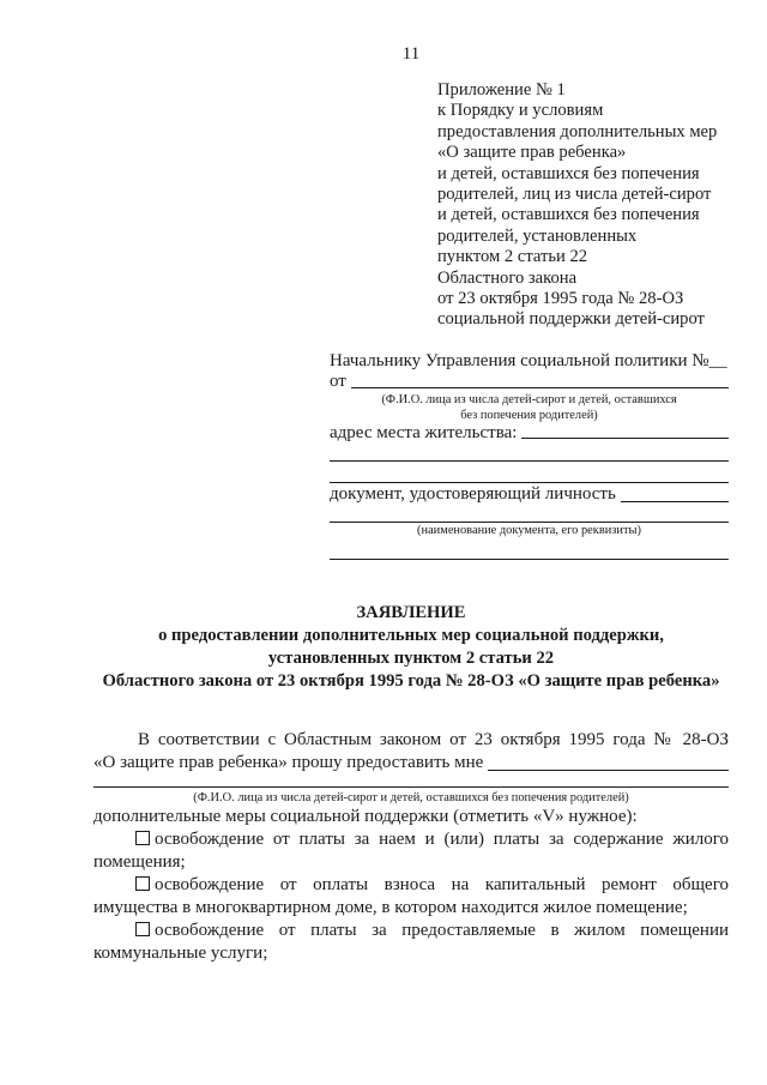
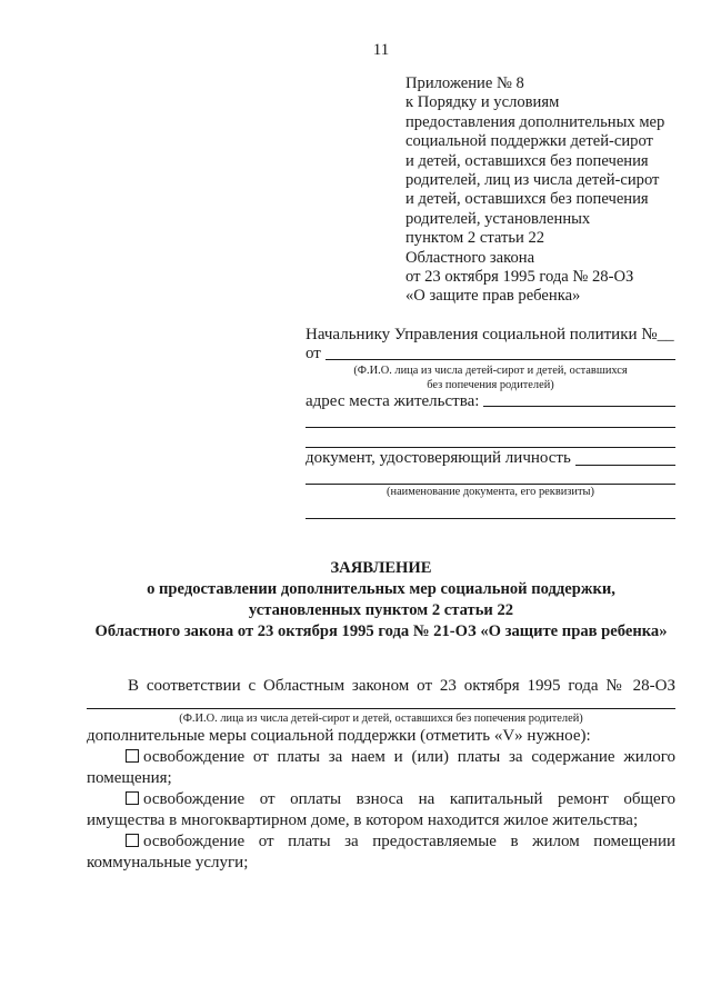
  11
- Приложение № 1
+ Приложение № 8
  к Порядку и условиям
  предоставления дополнительных мер
- «О защите прав ребенка»
+ социальной поддержки детей-сирот
  и детей, оставшихся без попечения
  родителей, лиц из числа детей-сирот
  и детей, оставшихся без попечения
  родителей, установленных
  пунктом 2 статьи 22
  Областного закона
  от 23 октября 1995 года № 28-ОЗ
- социальной поддержки детей-сирот
+ «О защите прав ребенка»
  Начальнику Управления социальной политики №__
  от
  (Ф.И.О. лица из числа детей-сирот и детей, оставшихся
  без попечения родителей)
  адрес места жительства:
  документ, удостоверяющий личность
  (наименование документа, его реквизиты)
  ЗАЯВЛЕНИЕ
  о предоставлении дополнительных мер социальной поддержки,
  установленных пунктом 2 статьи 22
- Областного закона от 23 октября 1995 года № 28-ОЗ «О защите прав ребенка»
+ Областного закона от 23 октября 1995 года № 21-ОЗ «О защите прав ребенка»
  В соответствии с Областным законом от 23 октября 1995 года № 28-ОЗ
- «О защите прав ребенка» прошу предоставить мне
  (Ф.И.О. лица из числа детей-сирот и детей, оставшихся без попечения родителей)
  дополнительные меры социальной поддержки (отметить «V» нужное):
  освобождение от платы за наем и (или) платы за содержание жилого помещения;
- освобождение от оплаты взноса на капитальный ремонт общего имущества в многоквартирном доме, в котором находится жилое помещение;
+ освобождение от оплаты взноса на капитальный ремонт общего имущества в многоквартирном доме, в котором находится жилое жительства;
  освобождение от платы за предоставляемые в жилом помещении коммунальные услуги;
